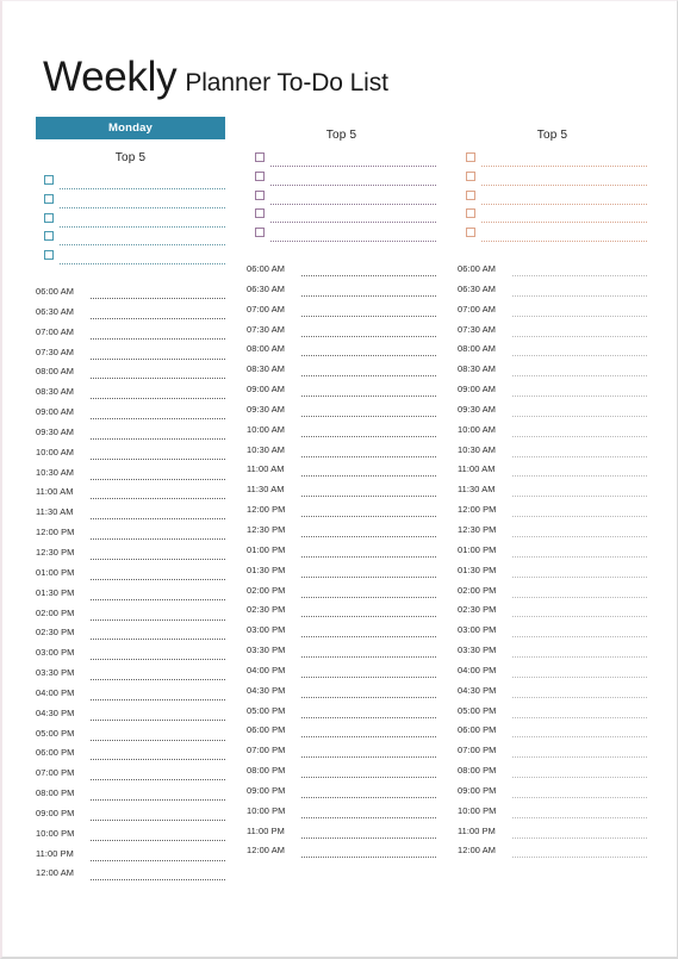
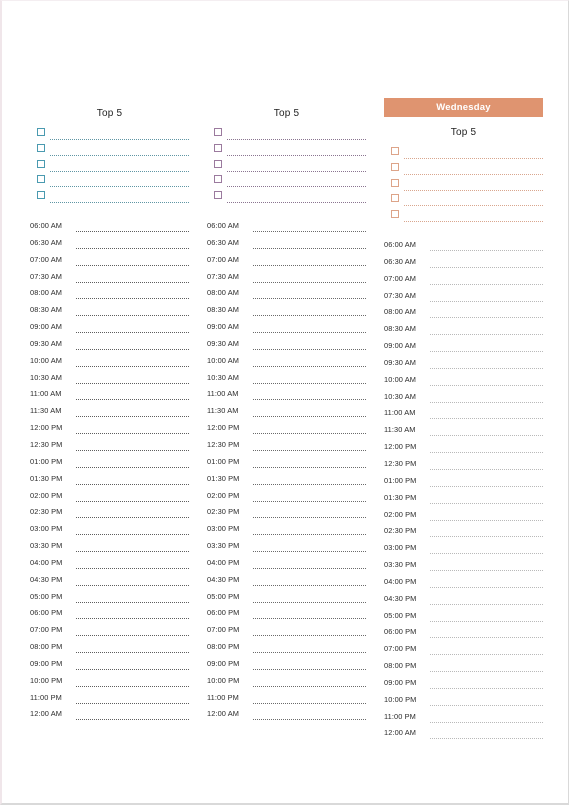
- Weekly Planner To-Do List
- Monday
  Top 5
  06:00 AM
  06:30 AM
  07:00 AM
  07:30 AM
  08:00 AM
  08:30 AM
  09:00 AM
  09:30 AM
  10:00 AM
  10:30 AM
  11:00 AM
  11:30 AM
  12:00 PM
  12:30 PM
  01:00 PM
  01:30 PM
  02:00 PM
  02:30 PM
  03:00 PM
  03:30 PM
  04:00 PM
  04:30 PM
  05:00 PM
  06:00 PM
  07:00 PM
  08:00 PM
  09:00 PM
  10:00 PM
  11:00 PM
  12:00 AM
  Top 5
  06:00 AM
  06:30 AM
  07:00 AM
  07:30 AM
  08:00 AM
  08:30 AM
  09:00 AM
  09:30 AM
  10:00 AM
  10:30 AM
  11:00 AM
  11:30 AM
  12:00 PM
  12:30 PM
  01:00 PM
  01:30 PM
  02:00 PM
  02:30 PM
  03:00 PM
  03:30 PM
  04:00 PM
  04:30 PM
  05:00 PM
  06:00 PM
  07:00 PM
  08:00 PM
  09:00 PM
  10:00 PM
  11:00 PM
  12:00 AM
+ Wednesday
  Top 5
  06:00 AM
  06:30 AM
  07:00 AM
  07:30 AM
  08:00 AM
  08:30 AM
  09:00 AM
  09:30 AM
  10:00 AM
  10:30 AM
  11:00 AM
  11:30 AM
  12:00 PM
  12:30 PM
  01:00 PM
  01:30 PM
  02:00 PM
  02:30 PM
  03:00 PM
  03:30 PM
  04:00 PM
  04:30 PM
  05:00 PM
  06:00 PM
  07:00 PM
  08:00 PM
  09:00 PM
  10:00 PM
  11:00 PM
  12:00 AM
